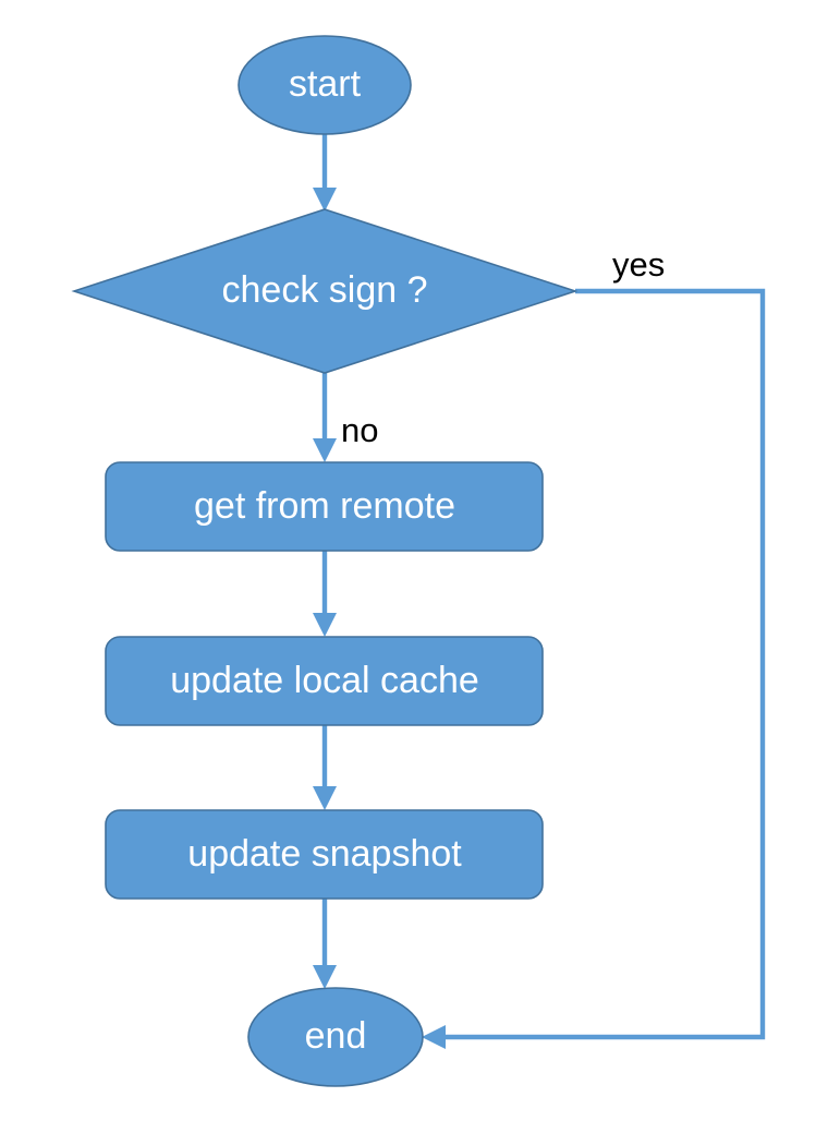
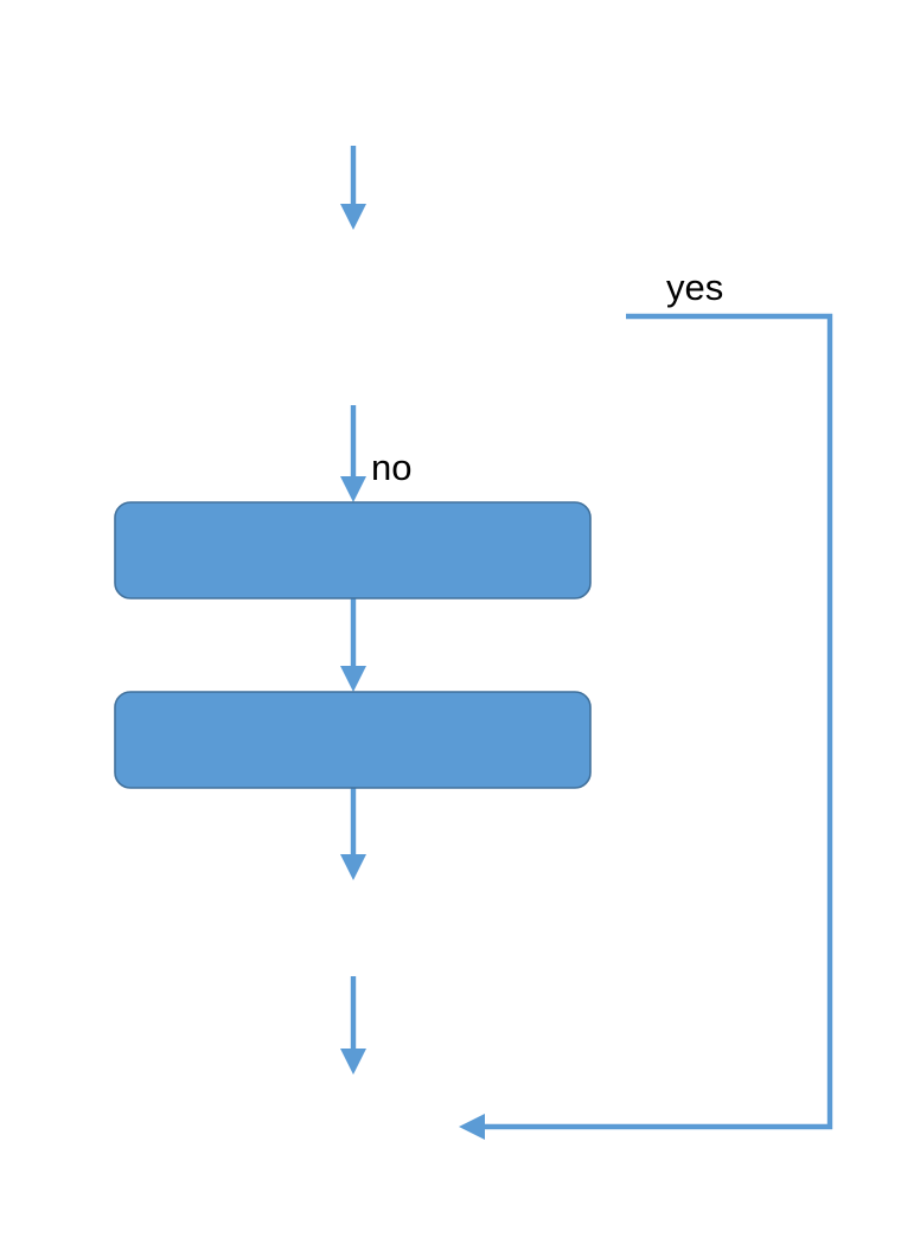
- start
- check sign ?
- get from remote
- update local cache
- update snapshot
- end
  yes
  no
